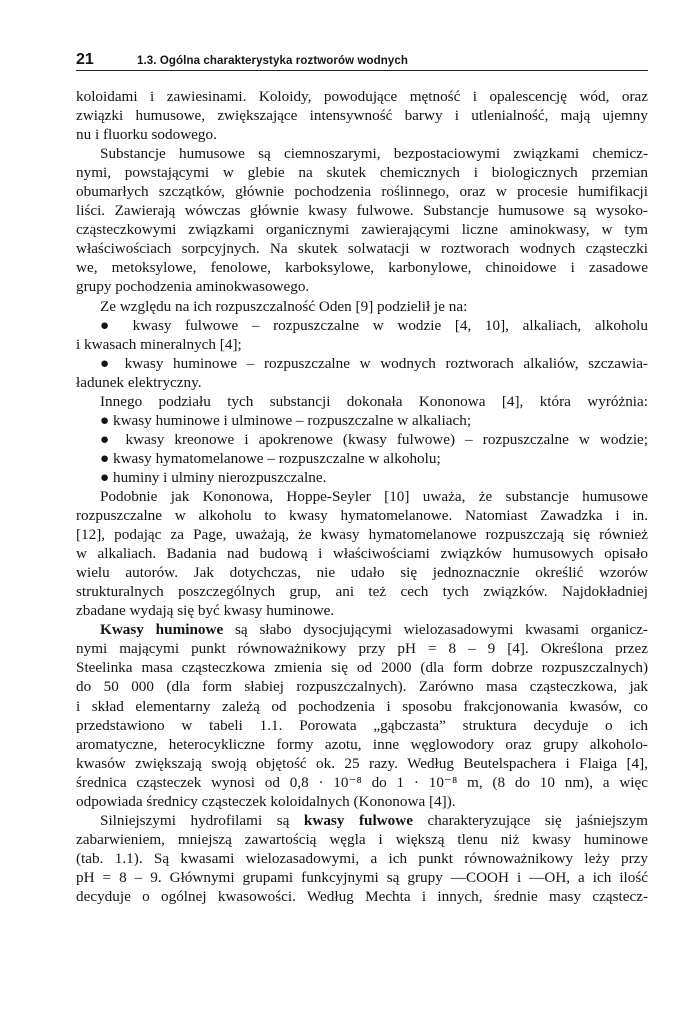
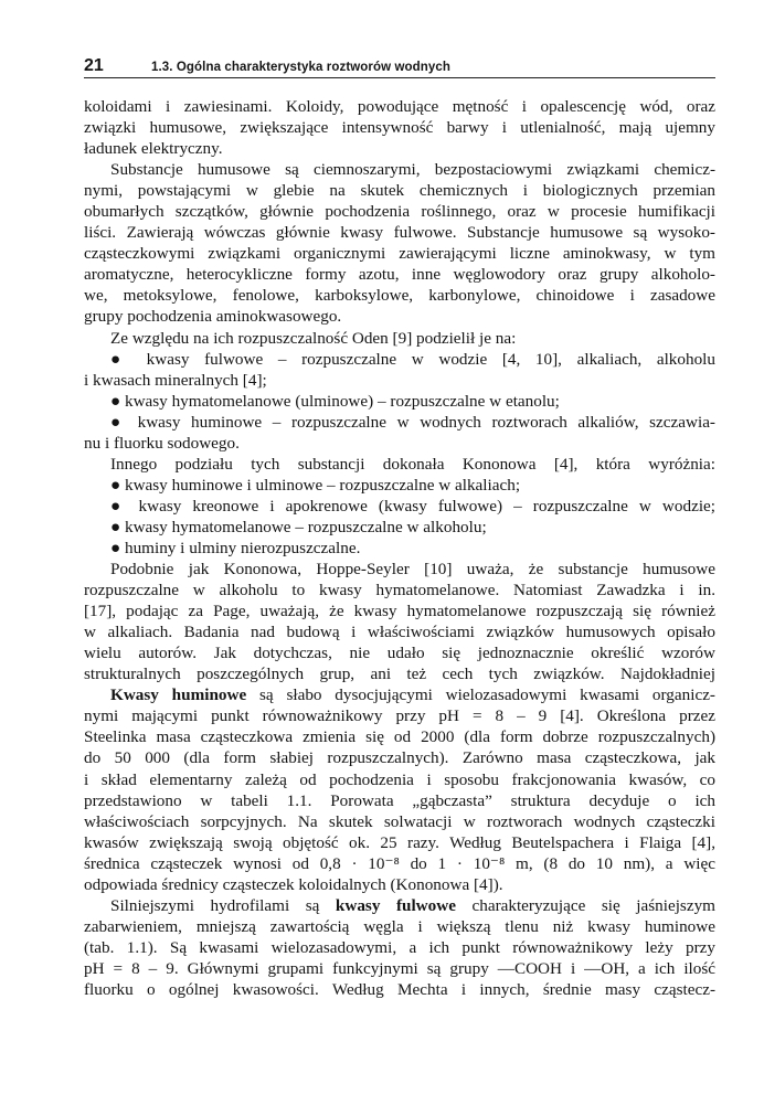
  21
  1.3. Ogólna charakterystyka roztworów wodnych
  koloidami i zawiesinami. Koloidy, powodujące mętność i opalescencję wód, oraz
  związki humusowe, zwiększające intensywność barwy i utlenialność, mają ujemny
- nu i fluorku sodowego.
+ ładunek elektryczny.
  Substancje humusowe są ciemnoszarymi, bezpostaciowymi związkami chemicz-
  nymi, powstającymi w glebie na skutek chemicznych i biologicznych przemian
  obumarłych szczątków, głównie pochodzenia roślinnego, oraz w procesie humifikacji
  liści. Zawierają wówczas głównie kwasy fulwowe. Substancje humusowe są wysoko-
  cząsteczkowymi związkami organicznymi zawierającymi liczne aminokwasy, w tym
- właściwościach sorpcyjnych. Na skutek solwatacji w roztworach wodnych cząsteczki
+ aromatyczne, heterocykliczne formy azotu, inne węglowodory oraz grupy alkoholo-
  we, metoksylowe, fenolowe, karboksylowe, karbonylowe, chinoidowe i zasadowe
  grupy pochodzenia aminokwasowego.
  Ze względu na ich rozpuszczalność Oden [9] podzielił je na:
  ● kwasy fulwowe – rozpuszczalne w wodzie [4, 10], alkaliach, alkoholu
  i kwasach mineralnych [4];
+ ● kwasy hymatomelanowe (ulminowe) – rozpuszczalne w etanolu;
  ● kwasy huminowe – rozpuszczalne w wodnych roztworach alkaliów, szczawia-
- ładunek elektryczny.
+ nu i fluorku sodowego.
  Innego podziału tych substancji dokonała Kononowa [4], która wyróżnia:
  ● kwasy huminowe i ulminowe – rozpuszczalne w alkaliach;
  ● kwasy kreonowe i apokrenowe (kwasy fulwowe) – rozpuszczalne w wodzie;
  ● kwasy hymatomelanowe – rozpuszczalne w alkoholu;
  ● huminy i ulminy nierozpuszczalne.
  Podobnie jak Kononowa, Hoppe-Seyler [10] uważa, że substancje humusowe
  rozpuszczalne w alkoholu to kwasy hymatomelanowe. Natomiast Zawadzka i in.
- [12], podając za Page, uważają, że kwasy hymatomelanowe rozpuszczają się również
+ [17], podając za Page, uważają, że kwasy hymatomelanowe rozpuszczają się również
  w alkaliach. Badania nad budową i właściwościami związków humusowych opisało
  wielu autorów. Jak dotychczas, nie udało się jednoznacznie określić wzorów
  strukturalnych poszczególnych grup, ani też cech tych związków. Najdokładniej
- zbadane wydają się być kwasy huminowe.
  Kwasy huminowe są słabo dysocjującymi wielozasadowymi kwasami organicz-
  nymi mającymi punkt równoważnikowy przy pH = 8 – 9 [4]. Określona przez
  Steelinka masa cząsteczkowa zmienia się od 2000 (dla form dobrze rozpuszczalnych)
  do 50 000 (dla form słabiej rozpuszczalnych). Zarówno masa cząsteczkowa, jak
  i skład elementarny zależą od pochodzenia i sposobu frakcjonowania kwasów, co
  przedstawiono w tabeli 1.1. Porowata „gąbczasta” struktura decyduje o ich
- aromatyczne, heterocykliczne formy azotu, inne węglowodory oraz grupy alkoholo-
+ właściwościach sorpcyjnych. Na skutek solwatacji w roztworach wodnych cząsteczki
  kwasów zwiększają swoją objętość ok. 25 razy. Według Beutelspachera i Flaiga [4],
  średnica cząsteczek wynosi od 0,8 · 10⁻⁸ do 1 · 10⁻⁸ m, (8 do 10 nm), a więc
  odpowiada średnicy cząsteczek koloidalnych (Kononowa [4]).
  Silniejszymi hydrofilami są kwasy fulwowe charakteryzujące się jaśniejszym
  zabarwieniem, mniejszą zawartością węgla i większą tlenu niż kwasy huminowe
  (tab. 1.1). Są kwasami wielozasadowymi, a ich punkt równoważnikowy leży przy
  pH = 8 – 9. Głównymi grupami funkcyjnymi są grupy —COOH i —OH, a ich ilość
- decyduje o ogólnej kwasowości. Według Mechta i innych, średnie masy cząstecz-
+ fluorku o ogólnej kwasowości. Według Mechta i innych, średnie masy cząstecz-
